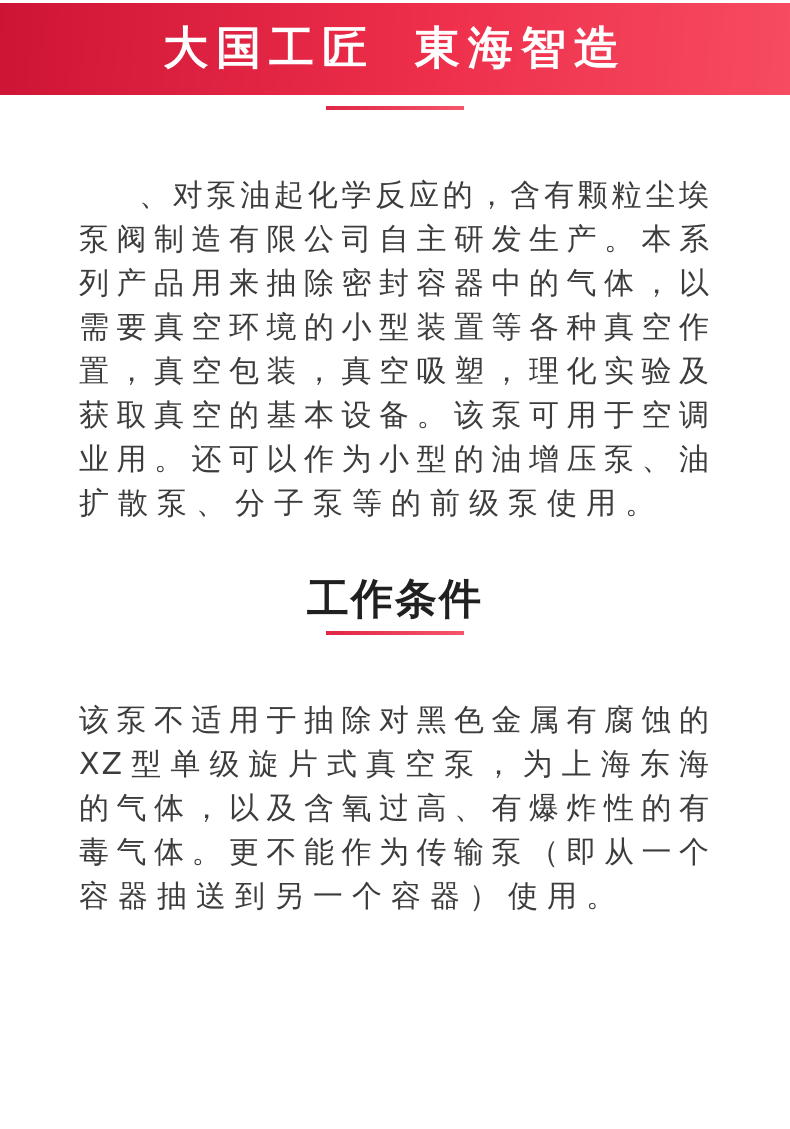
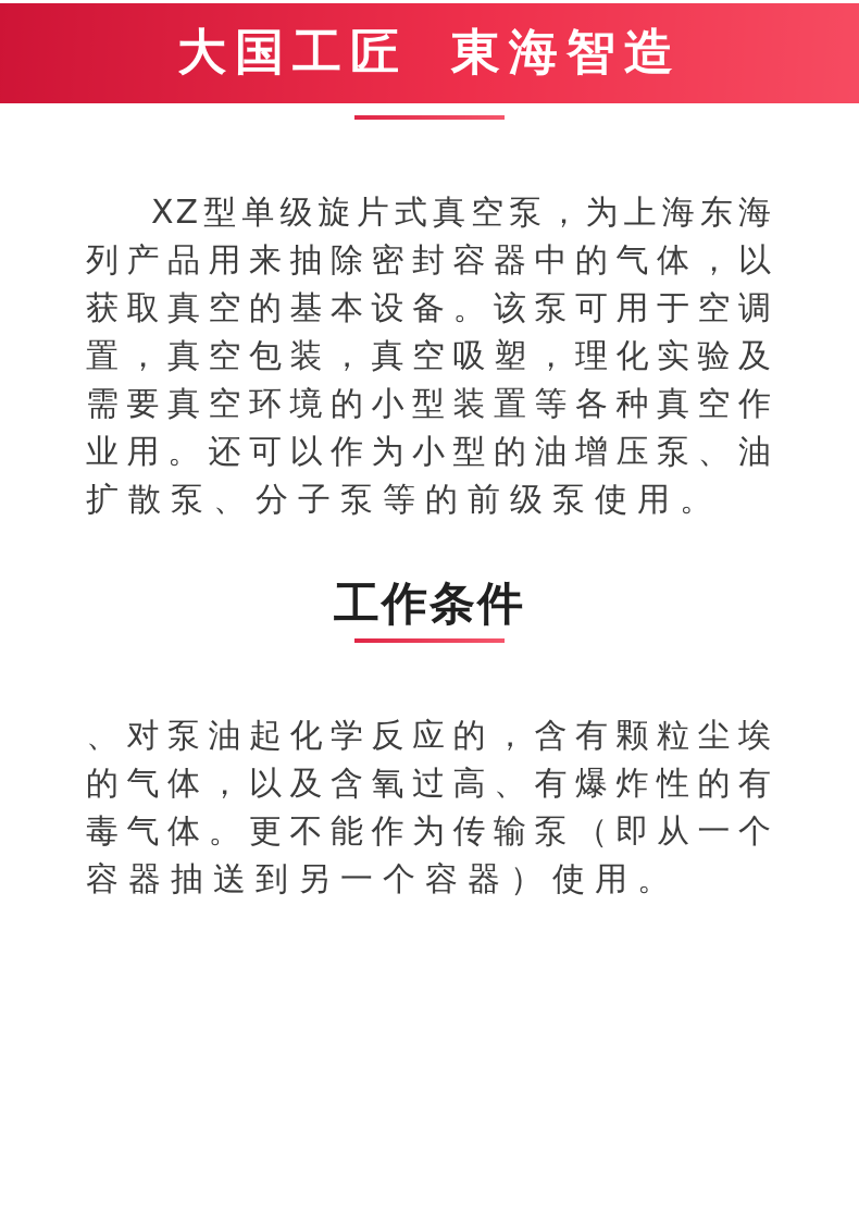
  大国工匠 東海智造
- 、对泵油起化学反应的，含有颗粒尘埃
+ XZ型单级旋片式真空泵，为上海东海
- 泵阀制造有限公司自主研发生产。本系
  列产品用来抽除密封容器中的气体，以
- 需要真空环境的小型装置等各种真空作
+ 获取真空的基本设备。该泵可用于空调
  置，真空包装，真空吸塑，理化实验及
- 获取真空的基本设备。该泵可用于空调
+ 需要真空环境的小型装置等各种真空作
  业用。还可以作为小型的油增压泵、油
  扩散泵、分子泵等的前级泵使用。
  工作条件
- 该泵不适用于抽除对黑色金属有腐蚀的
- XZ型单级旋片式真空泵，为上海东海
+ 、对泵油起化学反应的，含有颗粒尘埃
  的气体，以及含氧过高、有爆炸性的有
  毒气体。更不能作为传输泵（即从一个
  容器抽送到另一个容器）使用。
